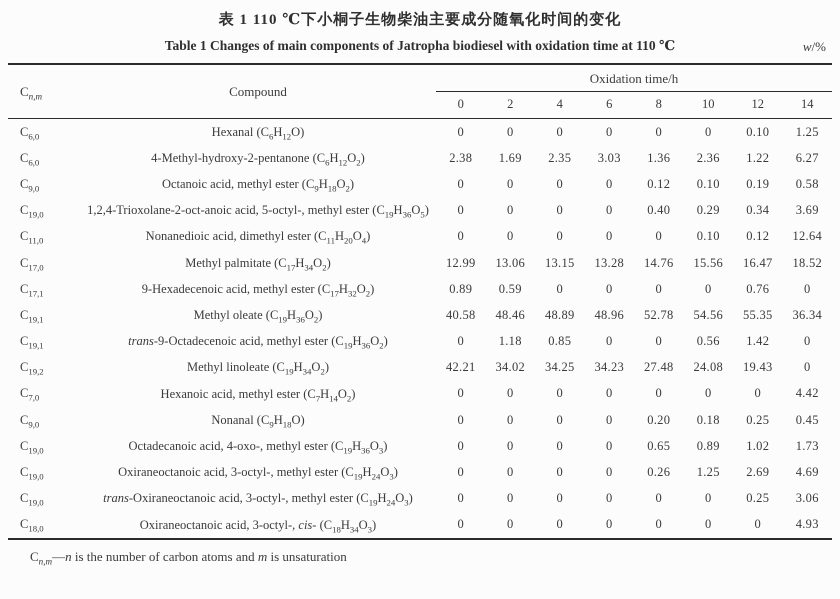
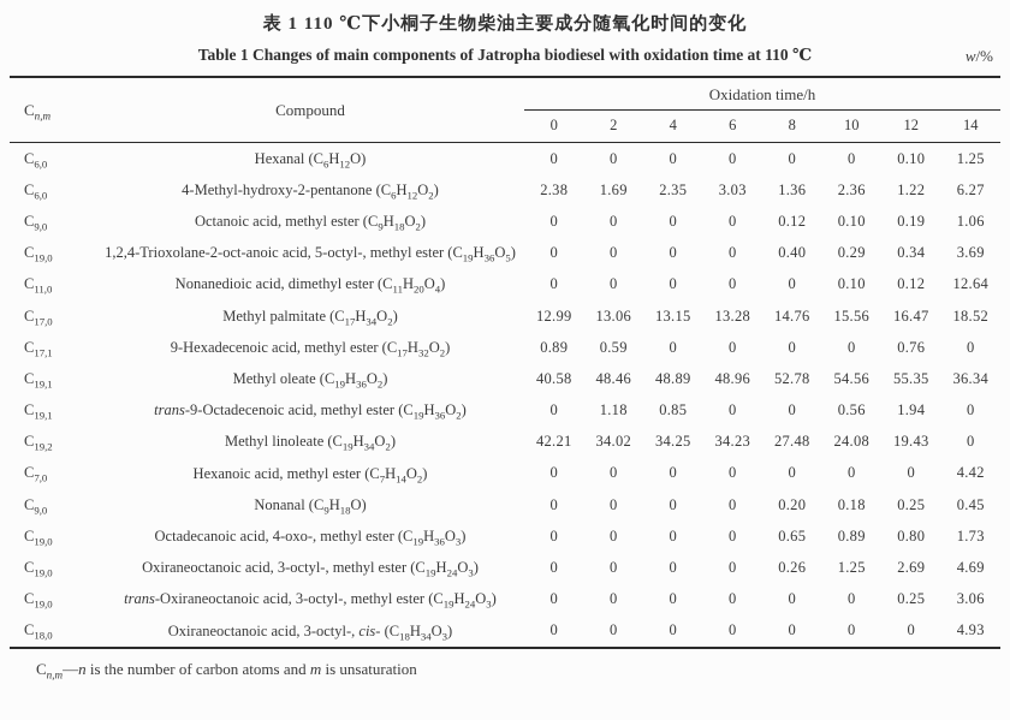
  表 1 110 ℃下小桐子生物柴油主要成分随氧化时间的变化
  Table 1 Changes of main components of Jatropha biodiesel with oxidation time at 110 ℃
  w/%
  Cn,m
  Compound
  Oxidation time/h
  0
  2
  4
  6
  8
  10
  12
  14
  C6,0
  Hexanal (C6H12O)
  0
  0
  0
  0
  0
  0
  0.10
  1.25
  C6,0
  4-Methyl-hydroxy-2-pentanone (C6H12O2)
  2.38
  1.69
  2.35
  3.03
  1.36
  2.36
  1.22
  6.27
  C9,0
  Octanoic acid, methyl ester (C9H18O2)
  0
  0
  0
  0
  0.12
  0.10
  0.19
- 0.58
+ 1.06
  C19,0
  1,2,4-Trioxolane-2-oct-anoic acid, 5-octyl-, methyl ester (C19H36O5)
  0
  0
  0
  0
  0.40
  0.29
  0.34
  3.69
  C11,0
  Nonanedioic acid, dimethyl ester (C11H20O4)
  0
  0
  0
  0
  0
  0.10
  0.12
  12.64
  C17,0
  Methyl palmitate (C17H34O2)
  12.99
  13.06
  13.15
  13.28
  14.76
  15.56
  16.47
  18.52
  C17,1
  9-Hexadecenoic acid, methyl ester (C17H32O2)
  0.89
  0.59
  0
  0
  0
  0
  0.76
  0
  C19,1
  Methyl oleate (C19H36O2)
  40.58
  48.46
  48.89
  48.96
  52.78
  54.56
  55.35
  36.34
  C19,1
  trans-9-Octadecenoic acid, methyl ester (C19H36O2)
  0
  1.18
  0.85
  0
  0
  0.56
- 1.42
+ 1.94
  0
  C19,2
  Methyl linoleate (C19H34O2)
  42.21
  34.02
  34.25
  34.23
  27.48
  24.08
  19.43
  0
  C7,0
  Hexanoic acid, methyl ester (C7H14O2)
  0
  0
  0
  0
  0
  0
  0
  4.42
  C9,0
  Nonanal (C9H18O)
  0
  0
  0
  0
  0.20
  0.18
  0.25
  0.45
  C19,0
  Octadecanoic acid, 4-oxo-, methyl ester (C19H36O3)
  0
  0
  0
  0
  0.65
  0.89
- 1.02
+ 0.80
  1.73
  C19,0
  Oxiraneoctanoic acid, 3-octyl-, methyl ester (C19H24O3)
  0
  0
  0
  0
  0.26
  1.25
  2.69
  4.69
  C19,0
  trans-Oxiraneoctanoic acid, 3-octyl-, methyl ester (C19H24O3)
  0
  0
  0
  0
  0
  0
  0.25
  3.06
  C18,0
  Oxiraneoctanoic acid, 3-octyl-, cis- (C18H34O3)
  0
  0
  0
  0
  0
  0
  0
  4.93
  Cn,m—n is the number of carbon atoms and m is unsaturation
